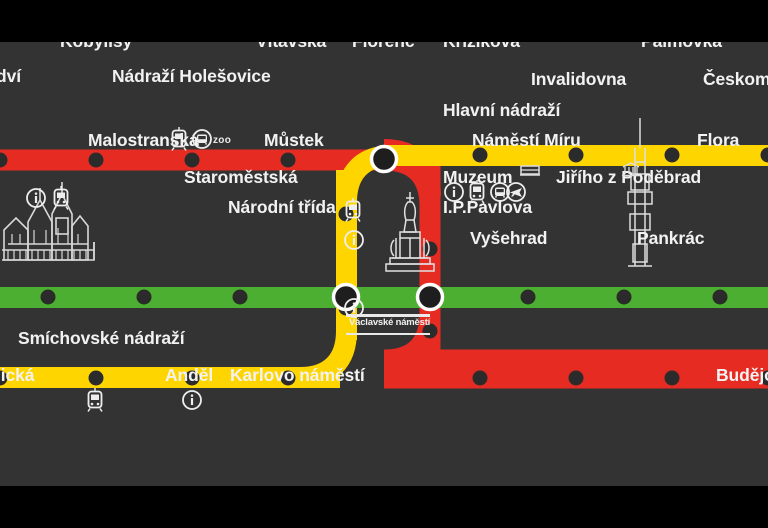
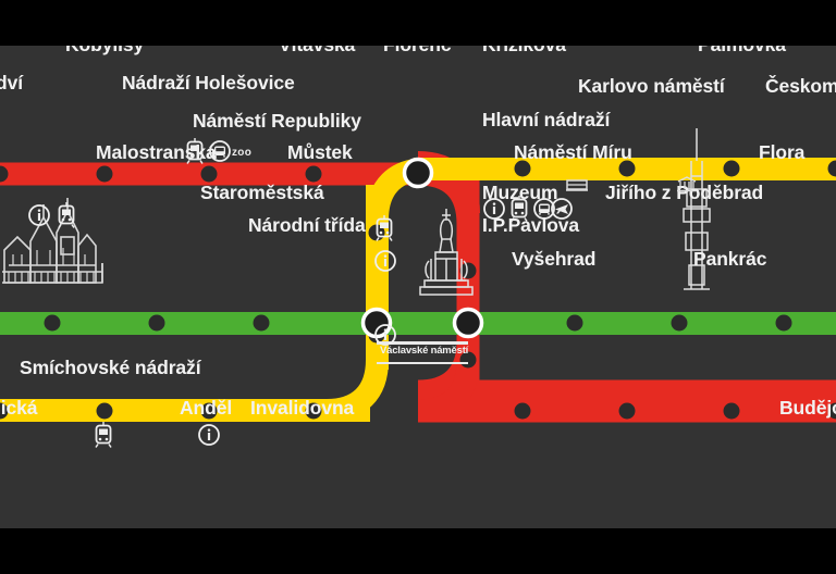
  dví
  Nádraží Holešovice
- Invalidovna
+ Karlovo náměstí
  Českom
+ Náměstí Republiky
  Můstek
  Národní třída
  Malostransk
  Staroměstská
  Náměstí Míru
  Jiřího z Poděbrad
  Flora
  Hlavní nádraží
  Muzeum
  I.P.Pavlova
  Vyšehrad
  Pankrác
  Buděj
  Smíchovské nádraží
  ická
  Anděl
- Karlovo náměstí
+ Invalidovna
  Václavské náměstí
  zoo
